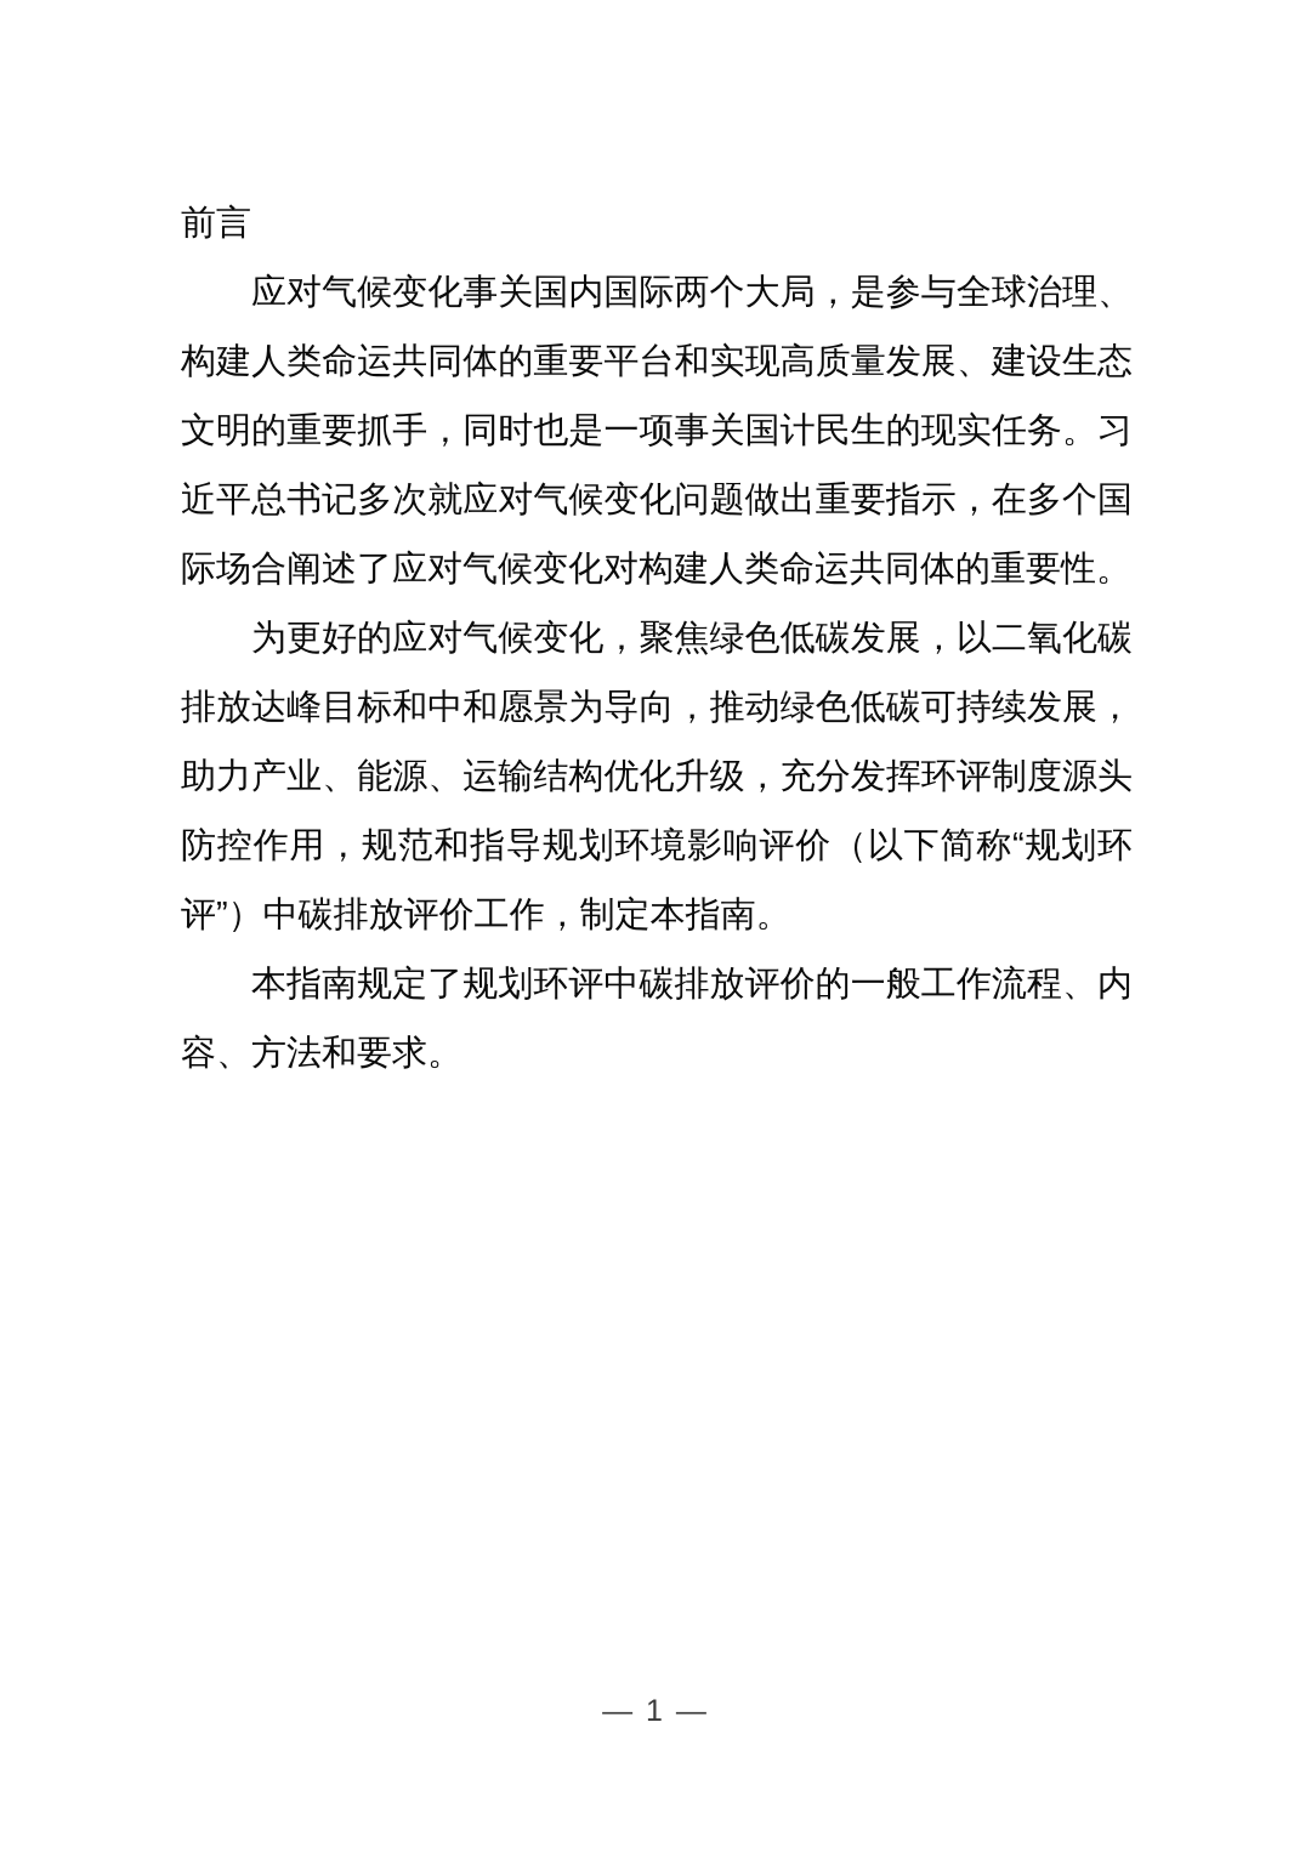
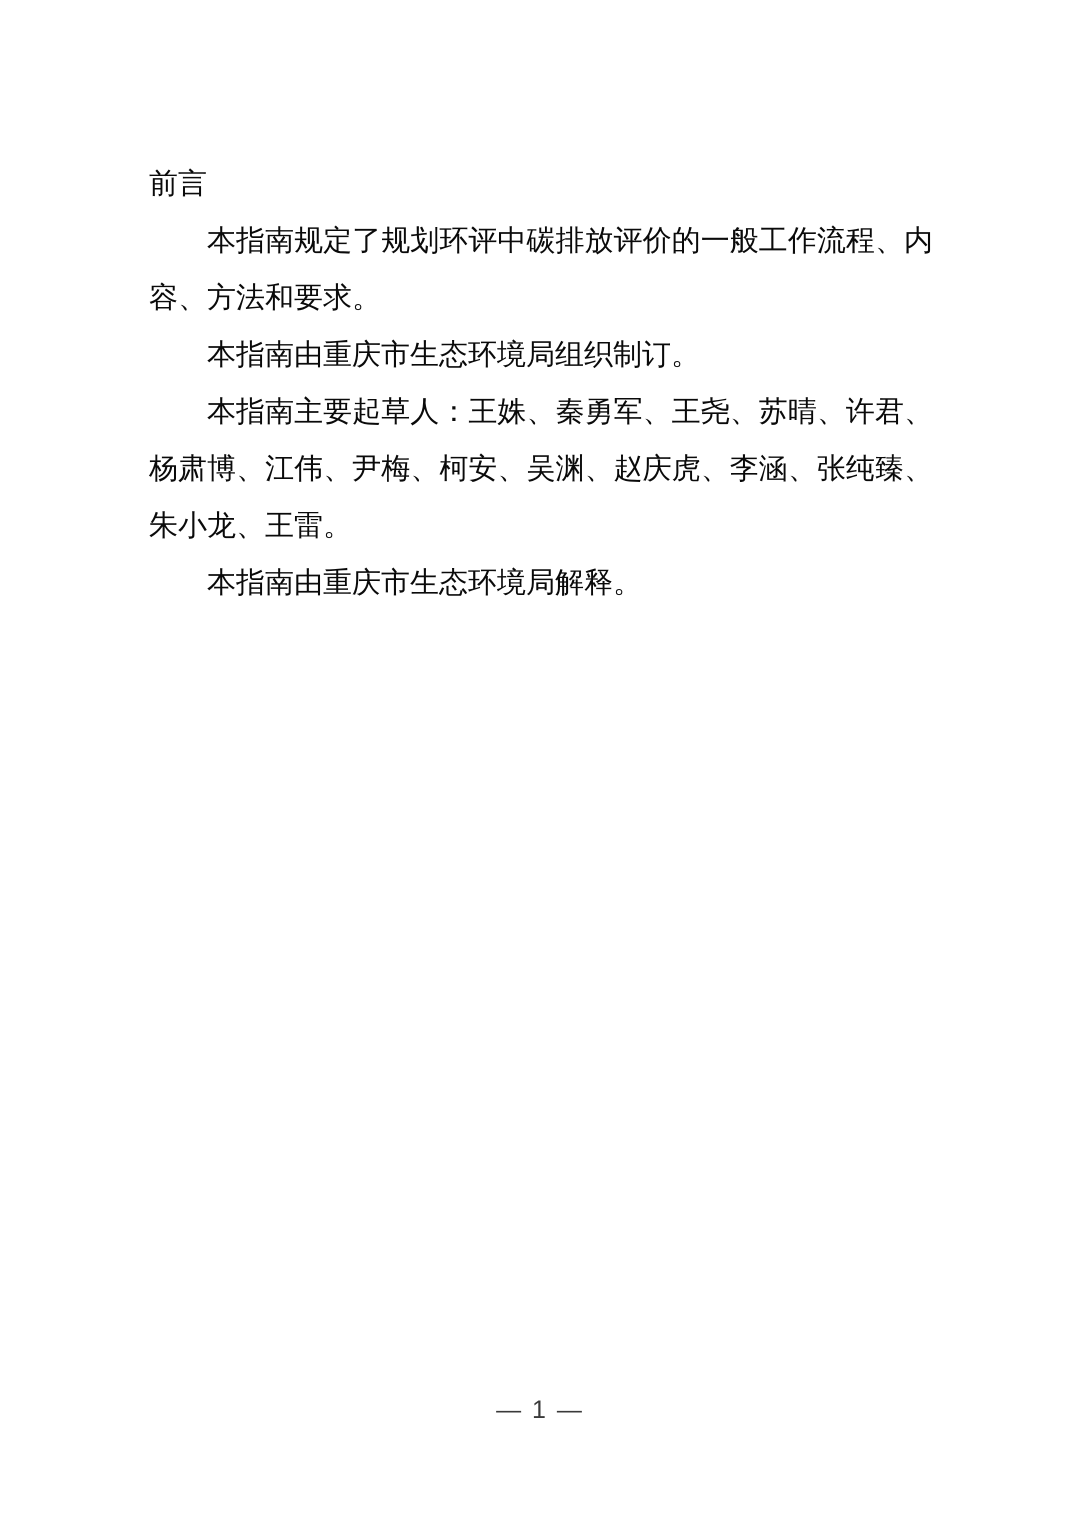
  前言
- 应对气候变化事关国内国际两个大局，是参与全球治理、构建人类命运共同体的重要平台和实现高质量发展、建设生态文明的重要抓手，同时也是一项事关国计民生的现实任务。习近平总书记多次就应对气候变化问题做出重要指示，在多个国际场合阐述了应对气候变化对构建人类命运共同体的重要性。
- 为更好的应对气候变化，聚焦绿色低碳发展，以二氧化碳排放达峰目标和中和愿景为导向，推动绿色低碳可持续发展，助力产业、能源、运输结构优化升级，充分发挥环评制度源头防控作用，规范和指导规划环境影响评价（以下简称“规划环评”）中碳排放评价工作，制定本指南。
  本指南规定了规划环评中碳排放评价的一般工作流程、内容、方法和要求。
+ 本指南由重庆市生态环境局组织制订。
+ 本指南主要起草人：王姝、秦勇军、王尧、苏晴、许君、杨肃博、江伟、尹梅、柯安、吴渊、赵庆虎、李涵、张纯臻、朱小龙、王雷。
+ 本指南由重庆市生态环境局解释。
  — 1 —
